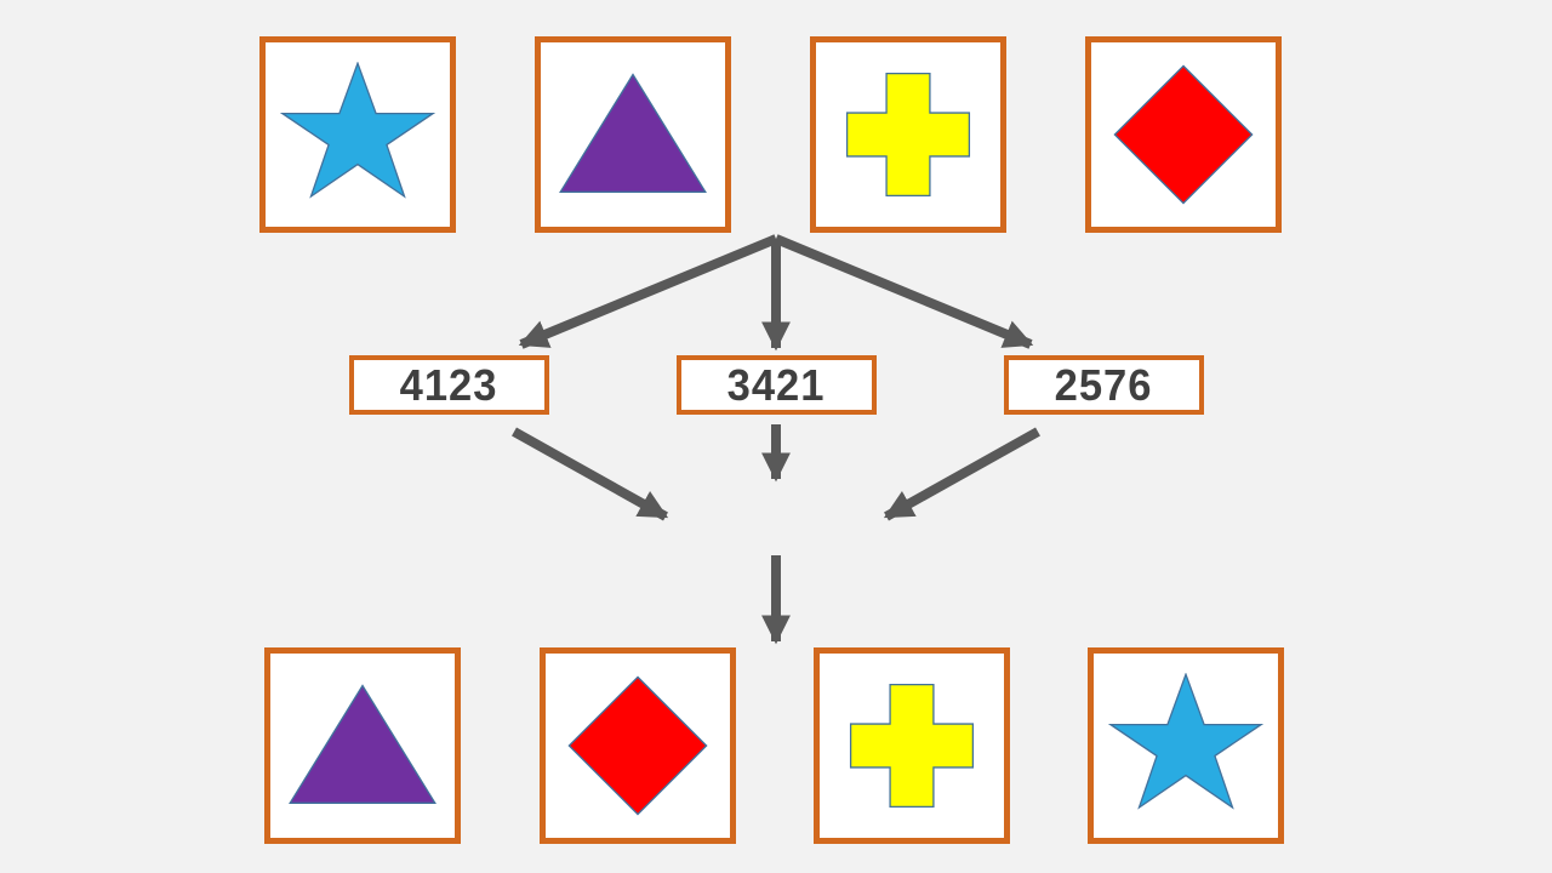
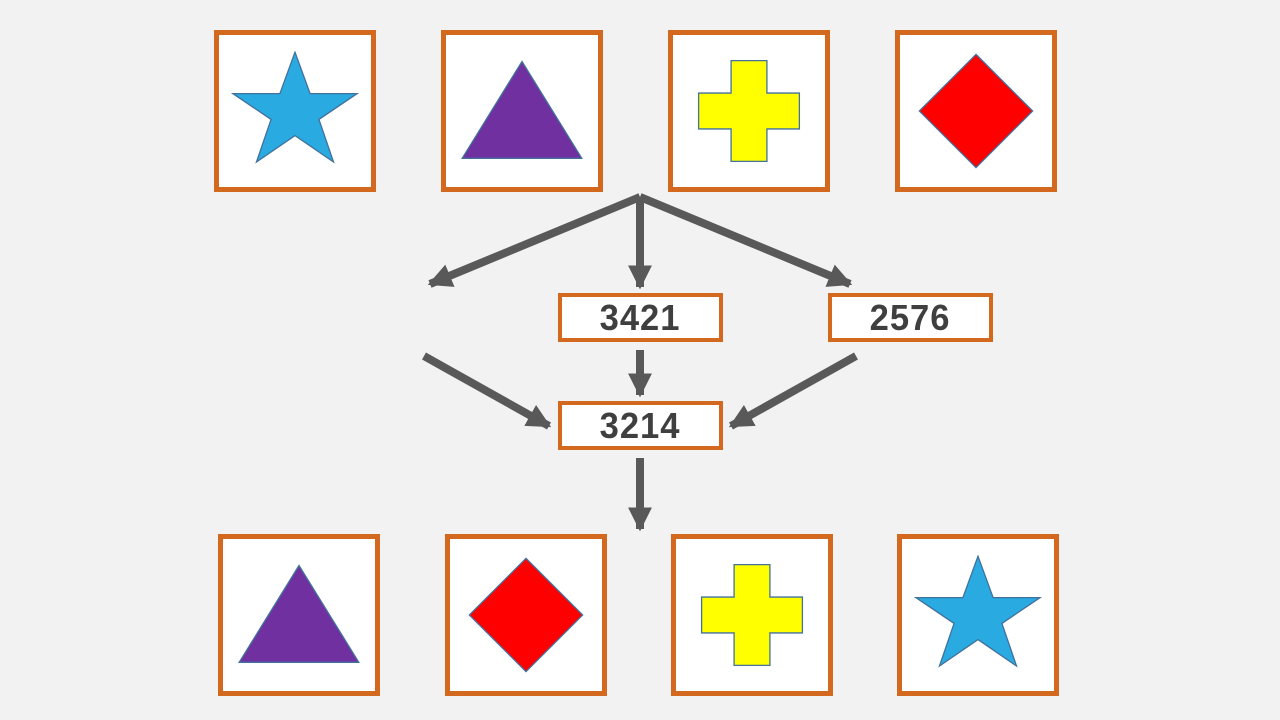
- 4123
  3421
  2576
+ 3214
